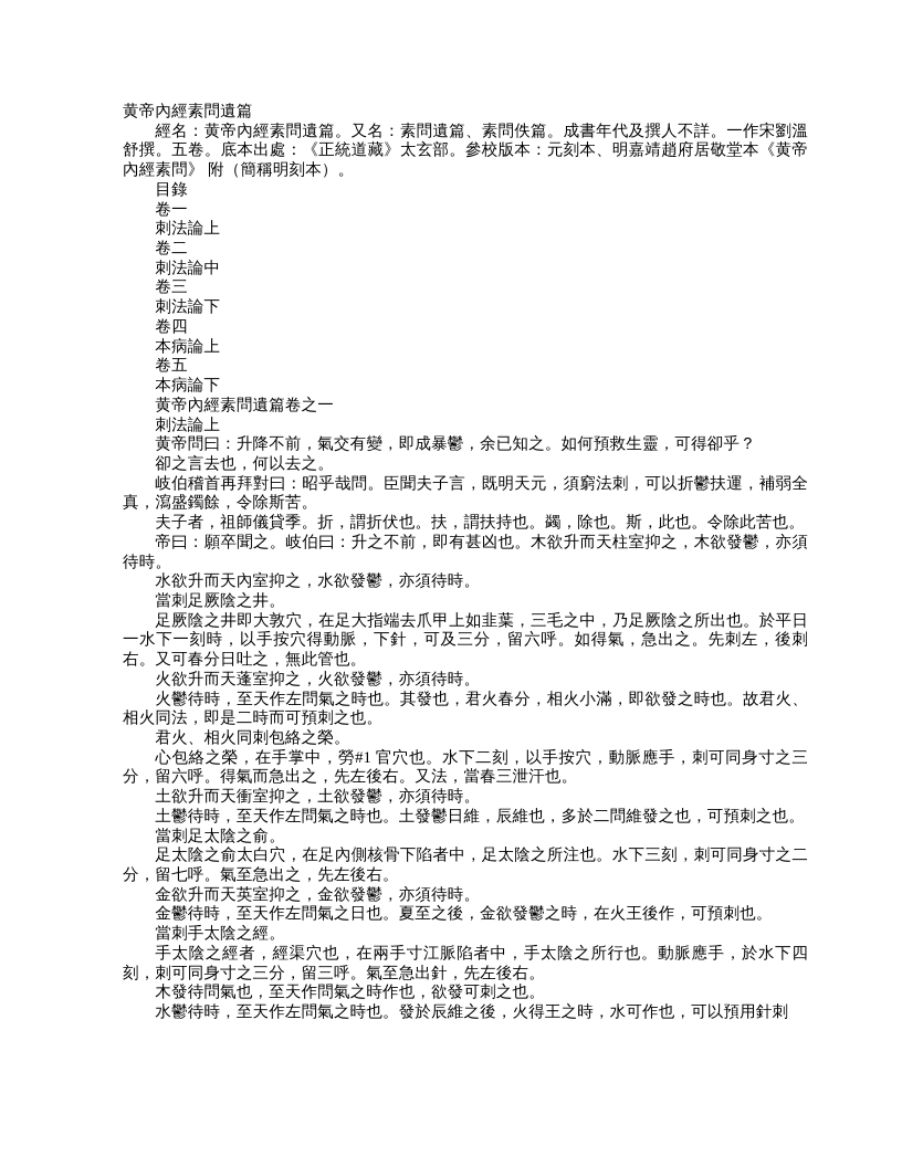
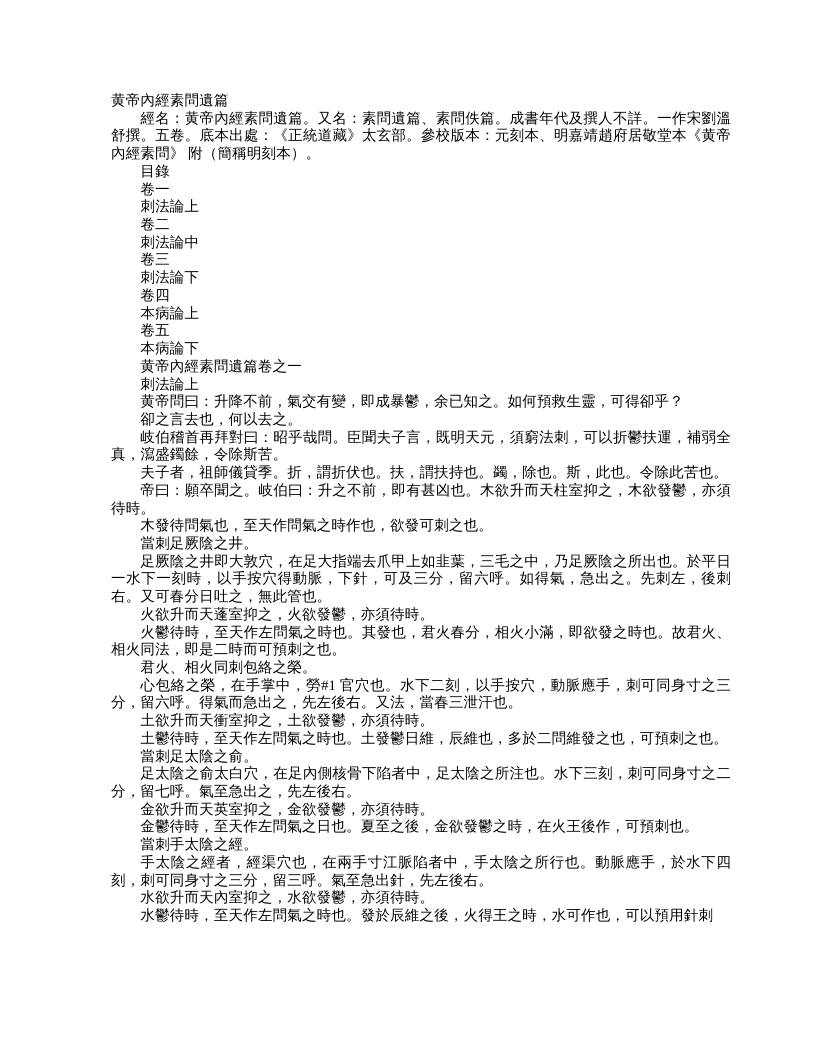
  黄帝內經素問遺篇
  經名：黄帝內經素問遺篇。又名：素問遺篇、素問佚篇。成書年代及撰人不詳。一作宋劉溫舒撰。五卷。底本出處：《正統道藏》太玄部。參校版本：元刻本、明嘉靖趙府居敬堂本《黄帝內經素問》 附（簡稱明刻本）。
  目錄
  卷一
  刺法論上
  卷二
  刺法論中
  卷三
  刺法論下
  卷四
  本病論上
  卷五
  本病論下
  黄帝內經素問遺篇卷之一
  刺法論上
  黄帝問曰：升降不前，氣交有變，即成暴鬱，余已知之。如何預救生靈，可得卻乎？
  卻之言去也，何以去之。
  岐伯稽首再拜對曰：昭乎哉問。臣聞夫子言，既明天元，須窮法刺，可以折鬱扶運，補弱全真，瀉盛鐲餘，令除斯苦。
  夫子者，祖師儀貸季。折，謂折伏也。扶，謂扶持也。蠲，除也。斯，此也。令除此苦也。
  帝曰：願卒聞之。岐伯曰：升之不前，即有甚凶也。木欲升而天柱室抑之，木欲發鬱，亦須待時。
- 水欲升而天內室抑之，水欲發鬱，亦須待時。
+ 木發待問氣也，至天作問氣之時作也，欲發可刺之也。
  當刺足厥陰之井。
  足厥陰之井即大敦穴，在足大指端去爪甲上如韭葉，三毛之中，乃足厥陰之所出也。於平日一水下一刻時，以手按穴得動脈，下針，可及三分，留六呼。如得氣，急出之。先刺左，後刺右。又可春分日吐之，無此管也。
  火欲升而天蓬室抑之，火欲發鬱，亦須待時。
  火鬱待時，至天作左問氣之時也。其發也，君火春分，相火小滿，即欲發之時也。故君火、相火同法，即是二時而可預刺之也。
  君火、相火同刺包絡之榮。
  心包絡之榮，在手掌中，勞#1 官穴也。水下二刻，以手按穴，動脈應手，刺可同身寸之三分，留六呼。得氣而急出之，先左後右。又法，當春三泄汗也。
  土欲升而天衝室抑之，土欲發鬱，亦須待時。
  土鬱待時，至天作左問氣之時也。土發鬱日維，辰維也，多於二問維發之也，可預刺之也。
  當刺足太陰之俞。
  足太陰之俞太白穴，在足內側核骨下陷者中，足太陰之所注也。水下三刻，刺可同身寸之二分，留七呼。氣至急出之，先左後右。
  金欲升而天英室抑之，金欲發鬱，亦須待時。
  金鬱待時，至天作左問氣之日也。夏至之後，金欲發鬱之時，在火王後作，可預刺也。
  當刺手太陰之經。
  手太陰之經者，經渠穴也，在兩手寸江脈陷者中，手太陰之所行也。動脈應手，於水下四刻，刺可同身寸之三分，留三呼。氣至急出針，先左後右。
- 木發待問氣也，至天作問氣之時作也，欲發可刺之也。
+ 水欲升而天內室抑之，水欲發鬱，亦須待時。
  水鬱待時，至天作左問氣之時也。發於辰維之後，火得王之時，水可作也，可以預用針刺
